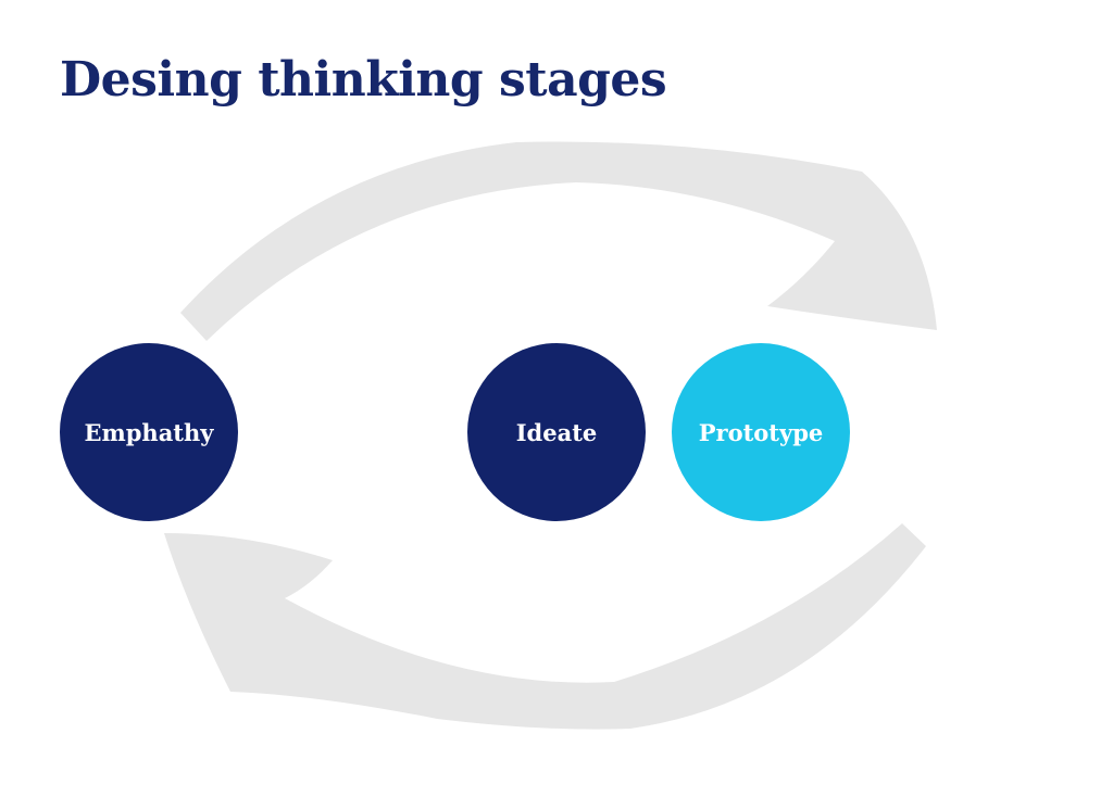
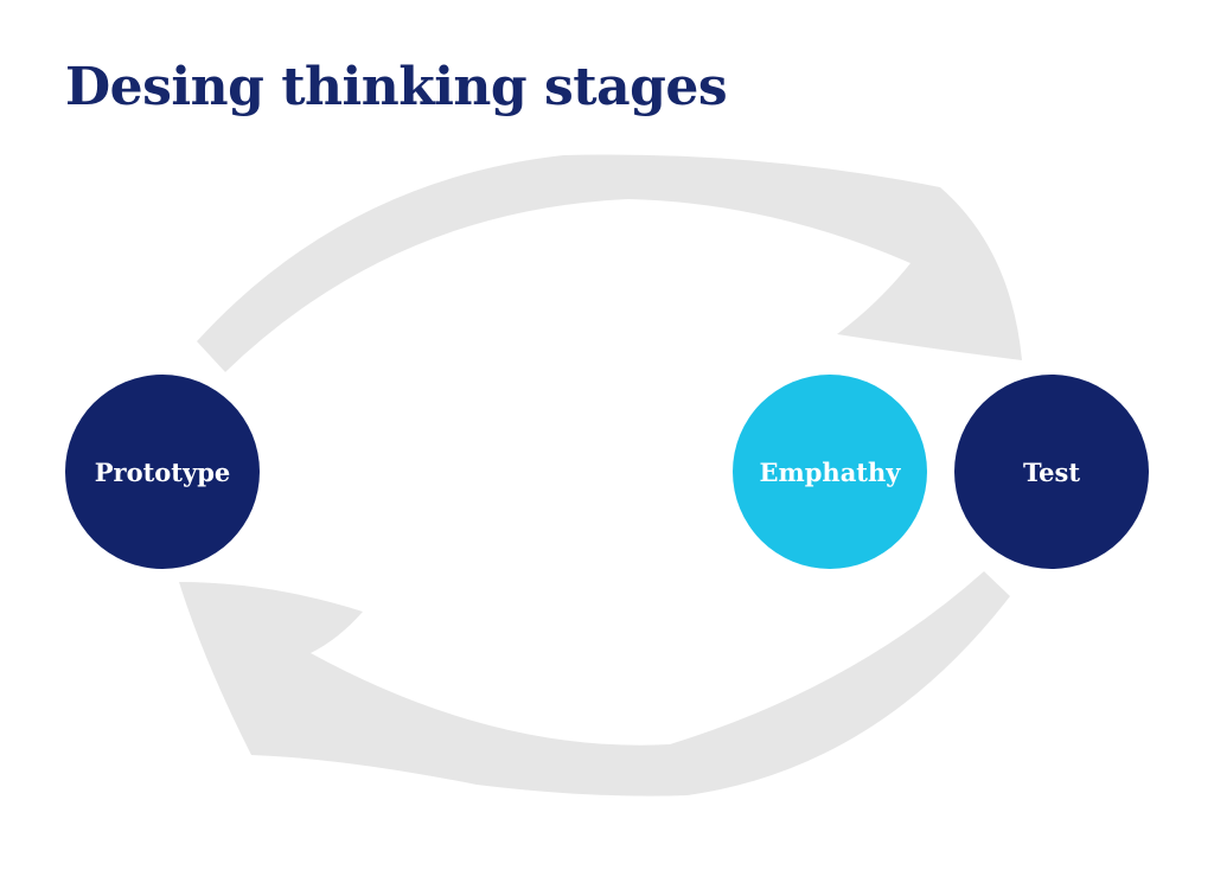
  Desing thinking stages
- Emphathy
+ Prototype
- Ideate
- Prototype
+ Emphathy
+ Test
